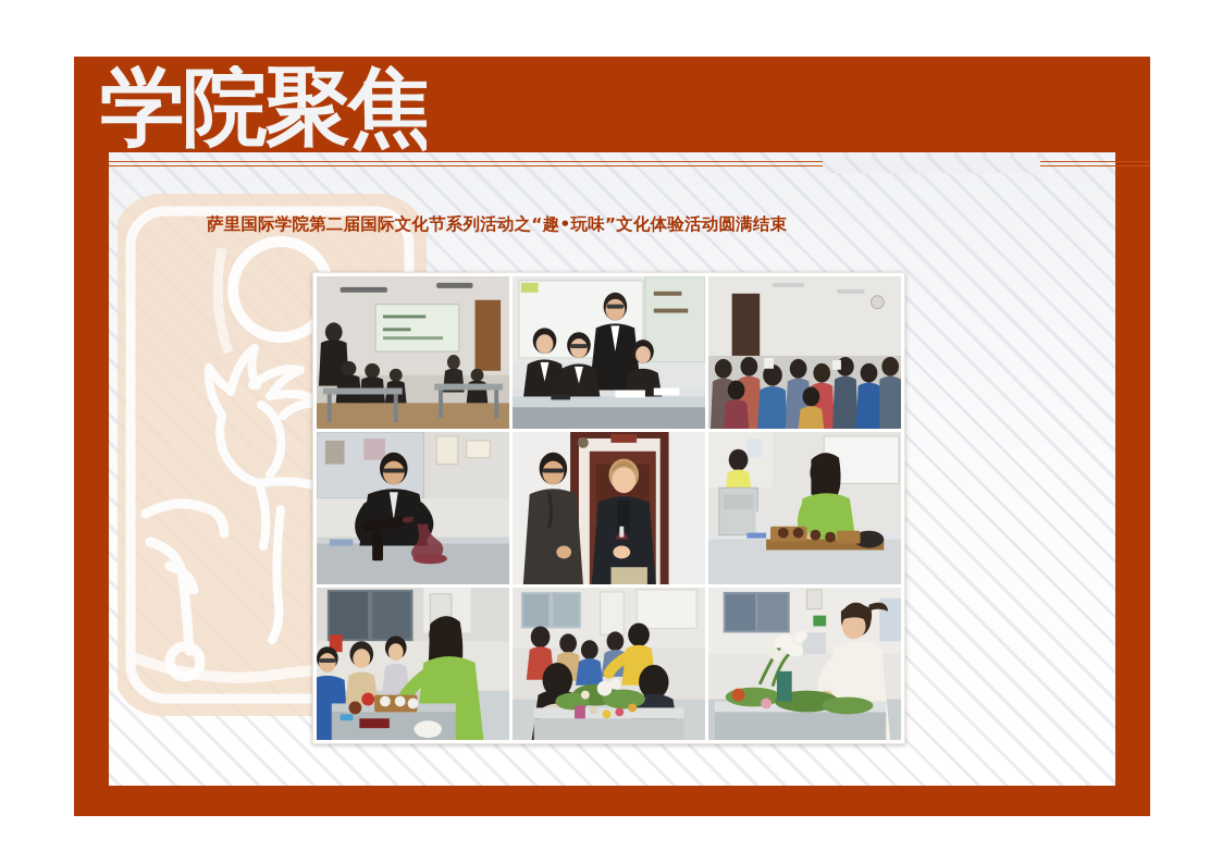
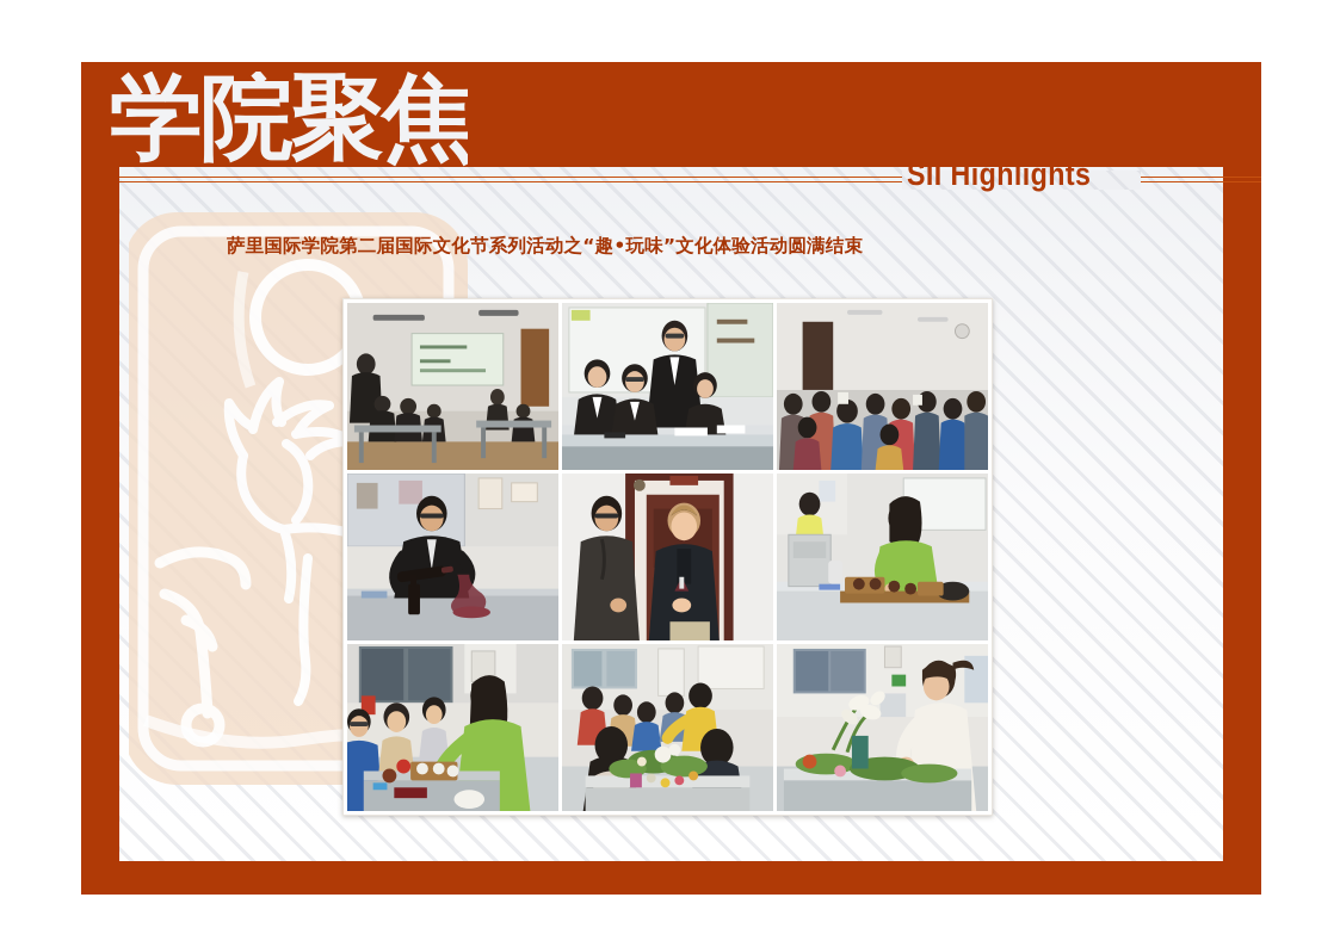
  学院聚焦
+ SII Highlights
  萨里国际学院第二届国际文化节系列活动之“趣•玩味”文化体验活动圆满结束
